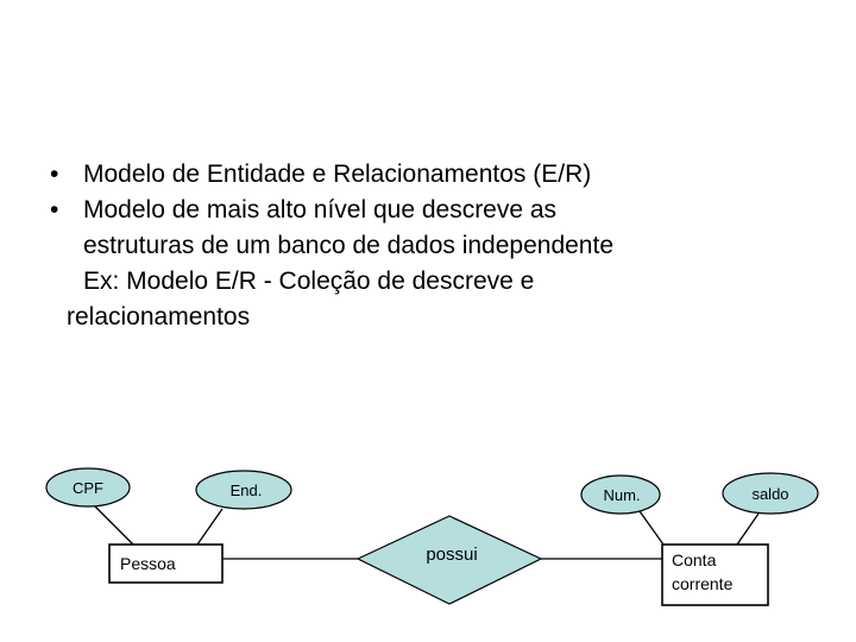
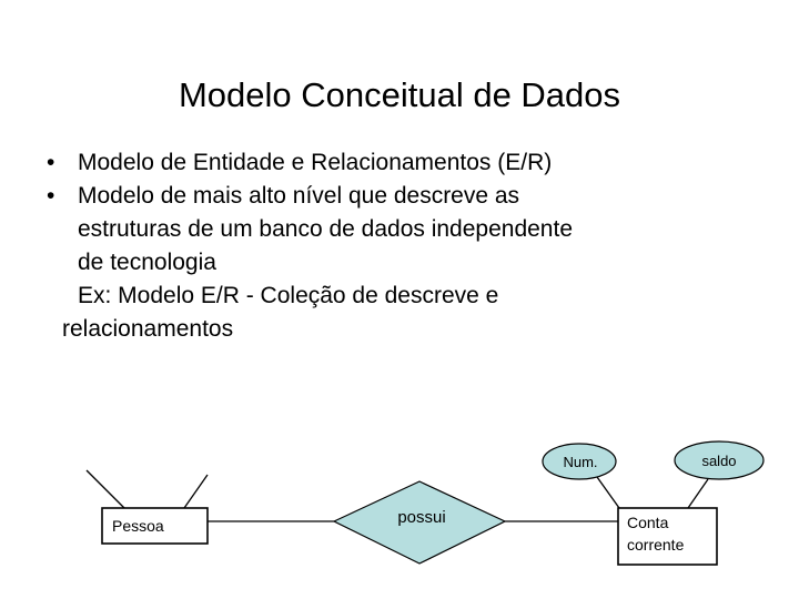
+ Modelo Conceitual de Dados
  •
  Modelo de Entidade e Relacionamentos (E/R)
  •
  Modelo de mais alto nível que descreve as
  estruturas de um banco de dados independente
+ de tecnologia
  Ex: Modelo E/R - Coleção de descreve e
  relacionamentos
- CPF
- End.
  Num.
  saldo
  possui
  Pessoa
  Conta
  corrente
